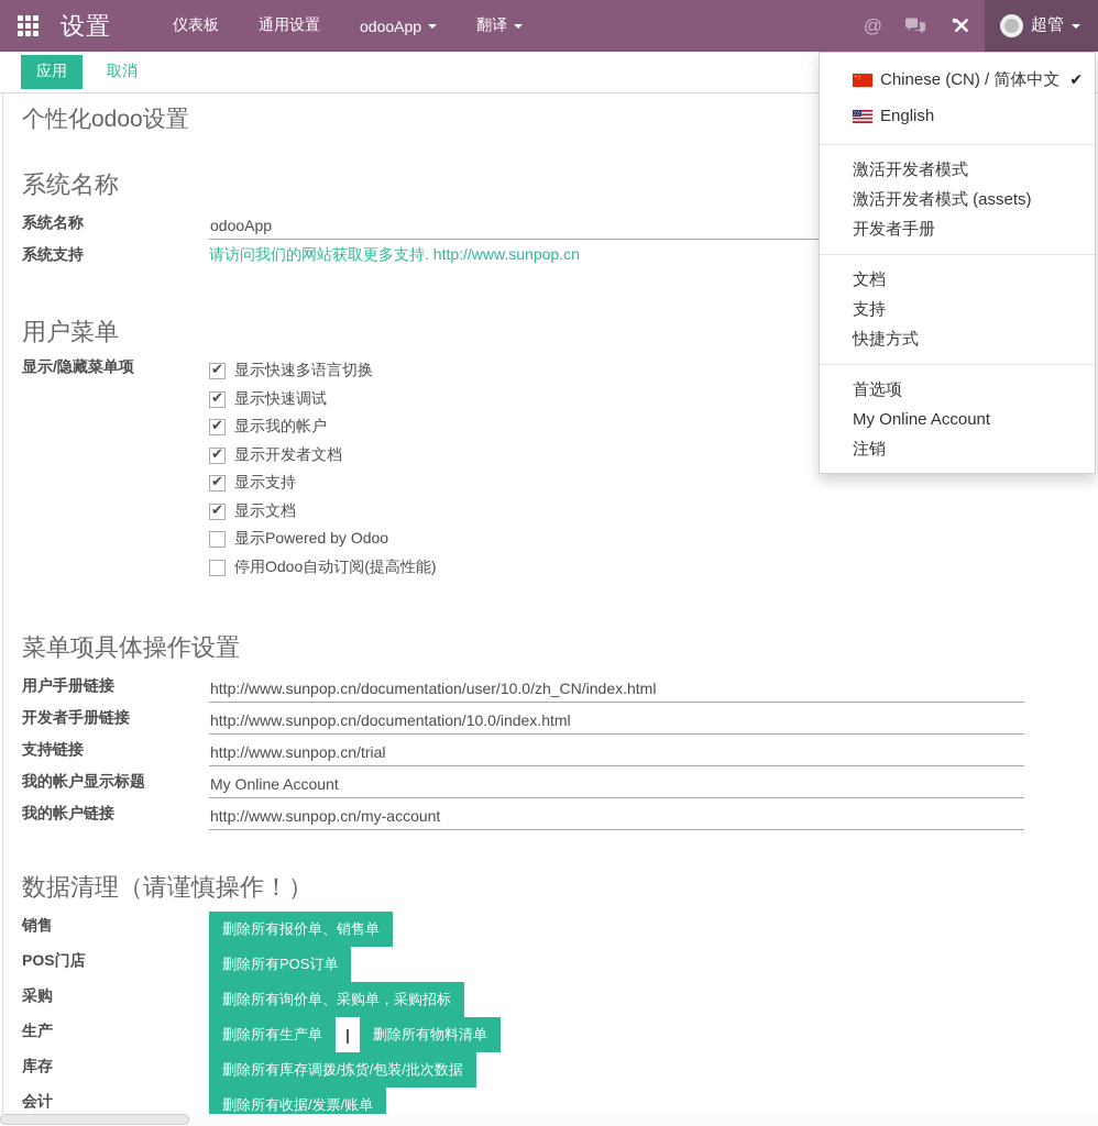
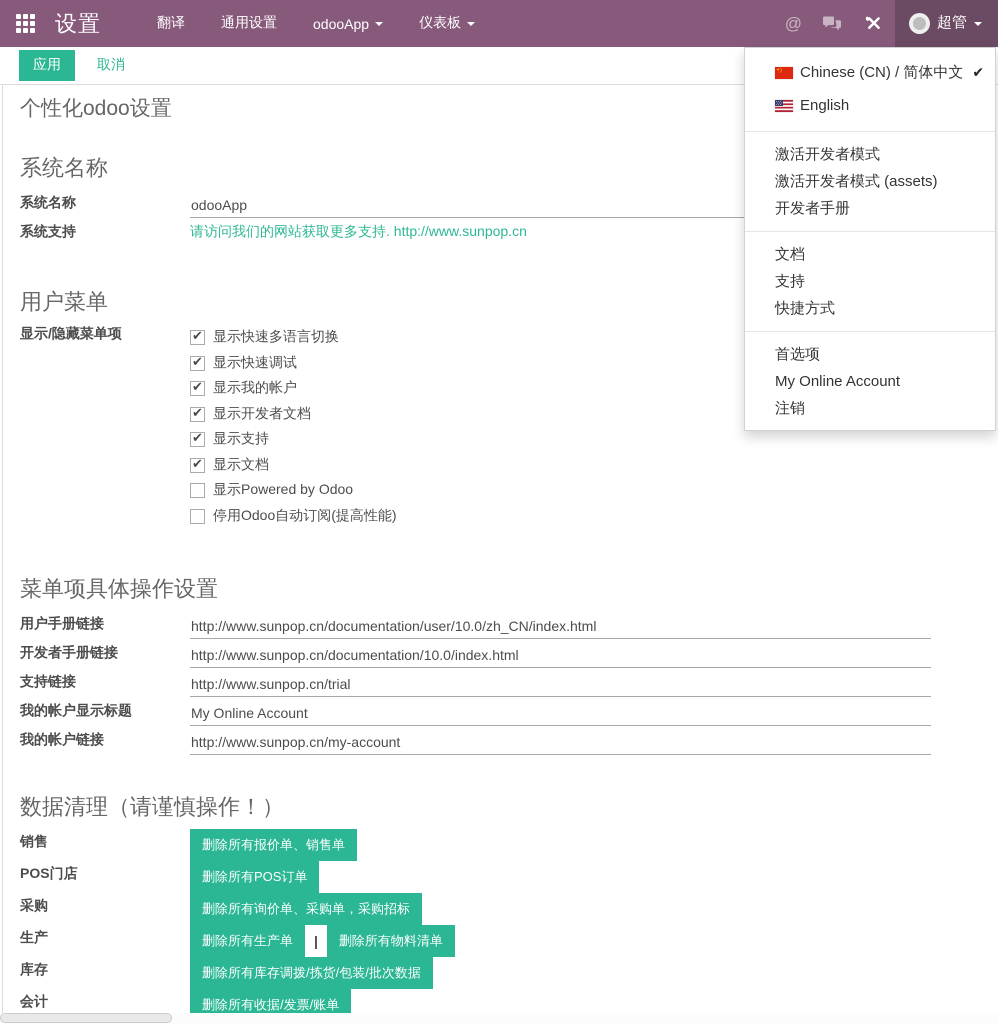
  设置
- 仪表板
+ 翻译
  通用设置
  odooApp
- 翻译
+ 仪表板
  @
  超管
  应用
  取消
  个性化odoo设置
  系统名称
  系统名称
  odooApp
  系统支持
  请访问我们的网站获取更多支持. http://www.sunpop.cn
  用户菜单
  显示/隐藏菜单项
  显示快速多语言切换
  显示快速调试
  显示我的帐户
  显示开发者文档
  显示支持
  显示文档
  显示Powered by Odoo
  停用Odoo自动订阅(提高性能)
  菜单项具体操作设置
  用户手册链接
  http://www.sunpop.cn/documentation/user/10.0/zh_CN/index.html
  开发者手册链接
  http://www.sunpop.cn/documentation/10.0/index.html
  支持链接
  http://www.sunpop.cn/trial
  我的帐户显示标题
  My Online Account
  我的帐户链接
  http://www.sunpop.cn/my-account
  数据清理（请谨慎操作！）
  销售
  删除所有报价单、销售单
  POS门店
  删除所有POS订单
  采购
  删除所有询价单、采购单，采购招标
  生产
  删除所有生产单
  |
  删除所有物料清单
  库存
  删除所有库存调拨/拣货/包装/批次数据
  会计
  删除所有收据/发票/账单
  Chinese (CN) / 简体中文
  English
  激活开发者模式
  激活开发者模式 (assets)
  开发者手册
  文档
  支持
  快捷方式
  首选项
  My Online Account
  注销
